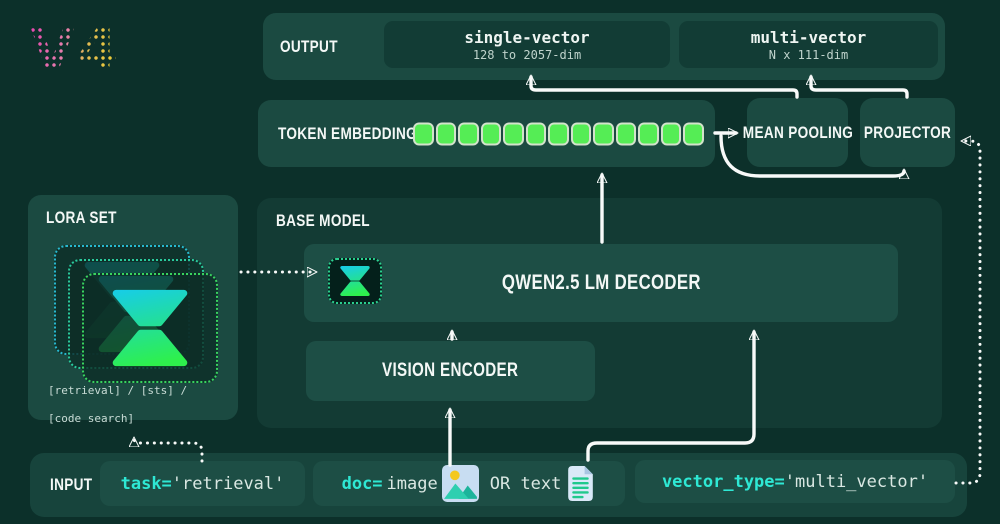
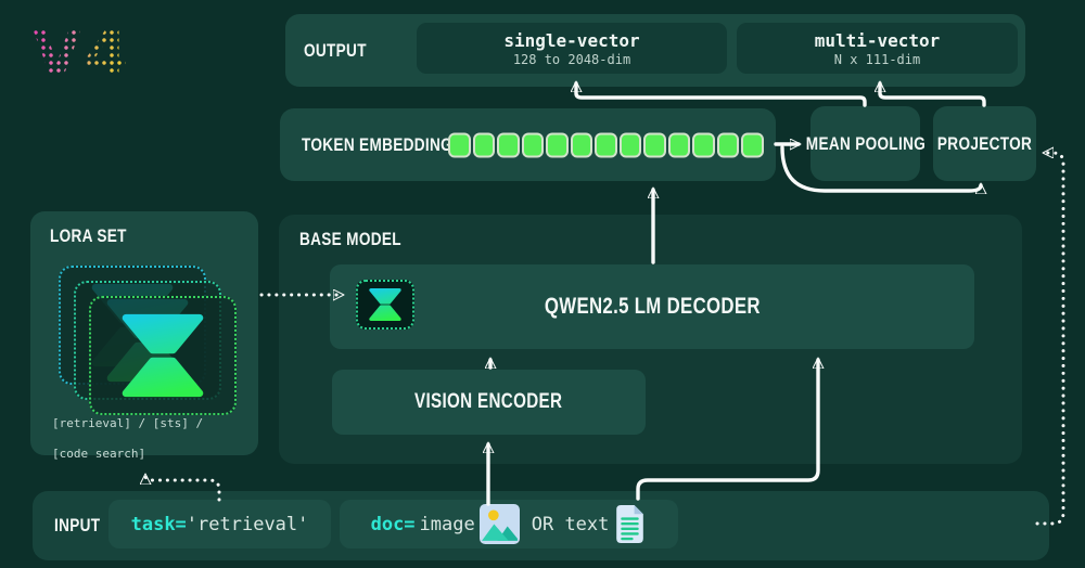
  V4
  OUTPUT
  single-vector
- 128 to 2057-dim
+ 128 to 2048-dim
  multi-vector
  N x 111-dim
  TOKEN EMBEDDING
  MEAN POOLING
  PROJECTOR
  LORA SET
  [retrieval] / [sts] /
  [code search]
  BASE MODEL
  QWEN2.5 LM DECODER
  VISION ENCODER
  INPUT
  task=
  'retrieval'
  doc=
  image
  OR text
- vector_type=
- 'multi_vector'
